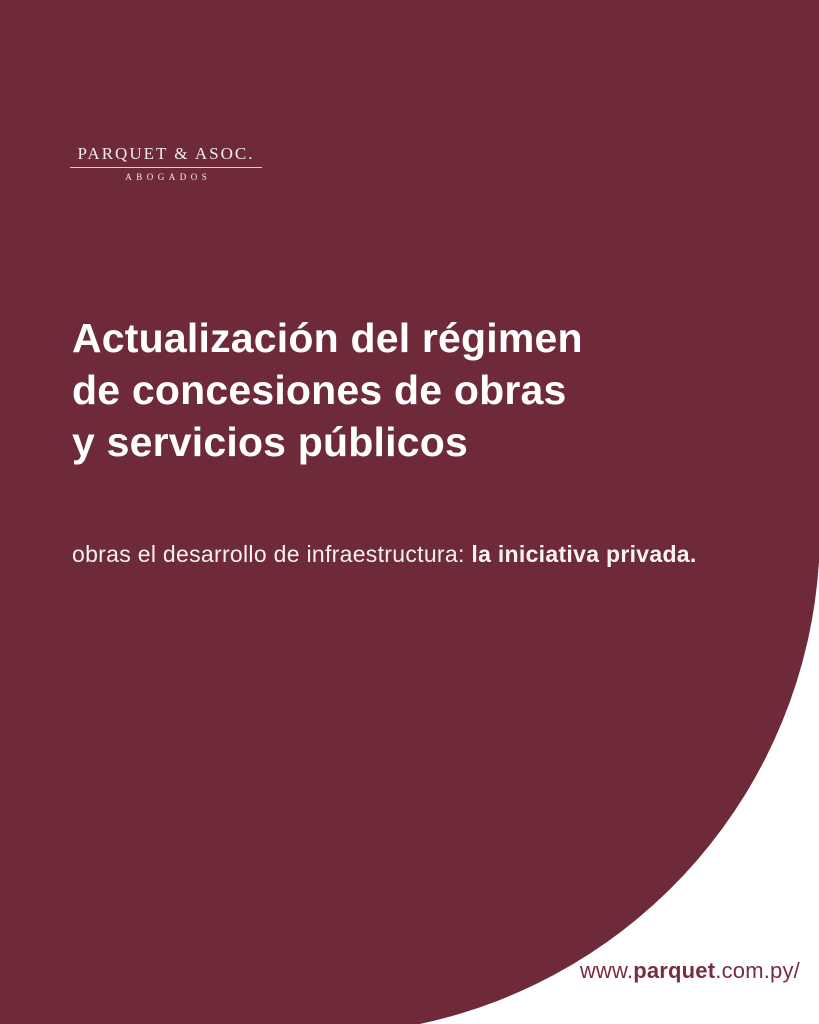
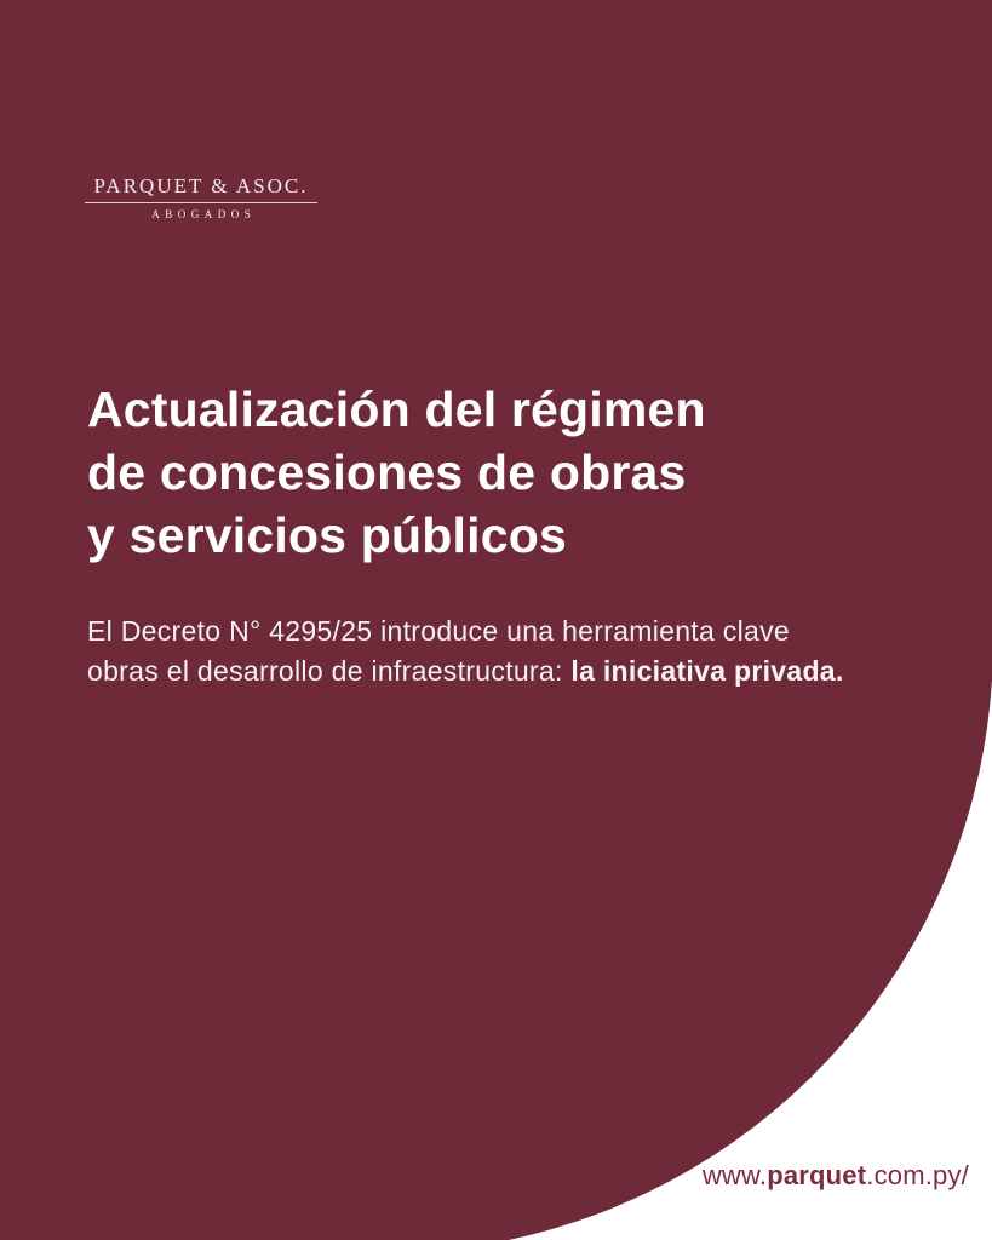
  PARQUET & ASOC.
  ABOGADOS
  Actualización del régimen
  de concesiones de obras
  y servicios públicos
+ El Decreto N° 4295/25 introduce una herramienta clave
  obras el desarrollo de infraestructura: la iniciativa privada.
  www.parquet.com.py/
